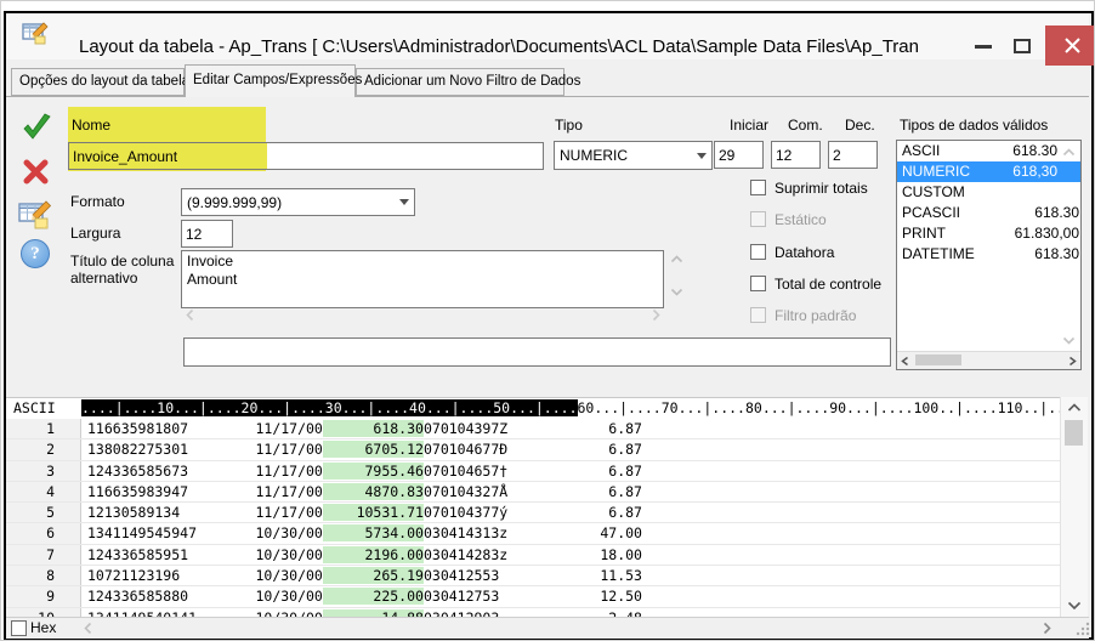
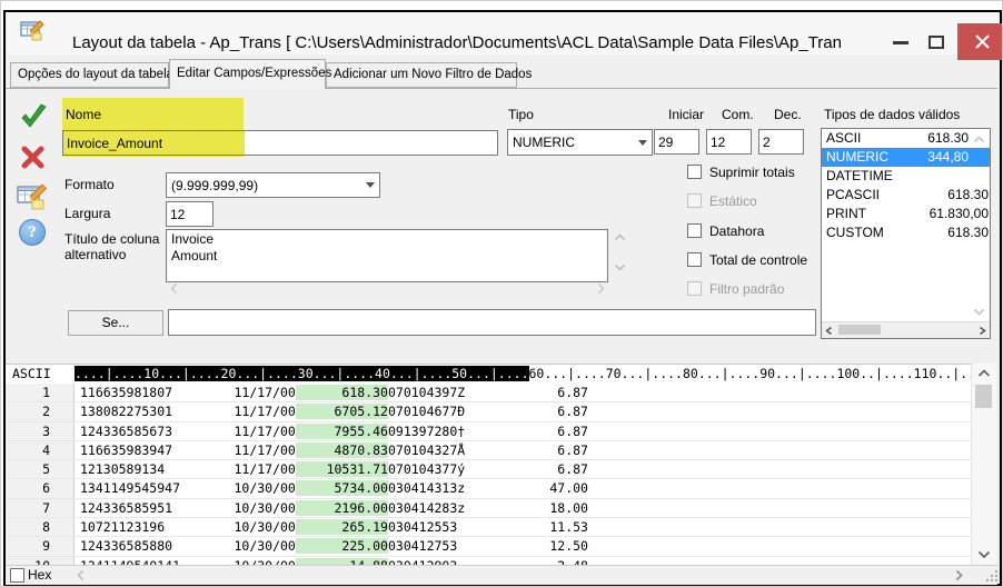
  Layout da tabela - Ap_Trans [ C:\Users\Administrador\Documents\ACL Data\Sample Data Files\Ap_Tran
  Opções do layout da tabel
  Editar Campos/Expressões
  Adicionar um Novo Filtro de Dados
  ?
  Nome
  Invoice_Amount
  Tipo
  NUMERIC
  Iniciar
  Com.
  Dec.
  29
  12
  2
  Tipos de dados válidos
  ASCII
  618.30
  NUMERIC
- 618,30
+ 344,80
- CUSTOM
+ DATETIME
  PCASCII
  618.30
  PRINT
  61.830,00
- DATETIME
+ CUSTOM
  618.30
  Suprimir totais
  Estático
  Datahora
  Total de controle
  Filtro padrão
  Formato
  (9.999.999,99)
  Largura
  12
  Título de coluna
  alternativo
  Invoice
  Amount
+ Se...
  ASCII
  ....|....10...|....20...|....30...|....40...|....50...|....60...|....70...|....80...|....90...|....100..|....110..|.
  1
  116635981807 11/17/00 618.30070104397Z 6.87
  2
  138082275301 11/17/00 6705.12070104677Ð 6.87
  3
- 124336585673 11/17/00 7955.46070104657† 6.87
+ 124336585673 11/17/00 7955.46091397280† 6.87
  4
  116635983947 11/17/00 4870.83070104327Å 6.87
  5
  12130589134 11/17/00 10531.71070104377ý 6.87
  6
  1341149545947 10/30/00 5734.00030414313z 47.00
  7
  124336585951 10/30/00 2196.00030414283z 18.00
  8
  10721123196 10/30/00 265.19030412553 11.53
  9
  124336585880 10/30/00 225.00030412753 12.50
  Hex
